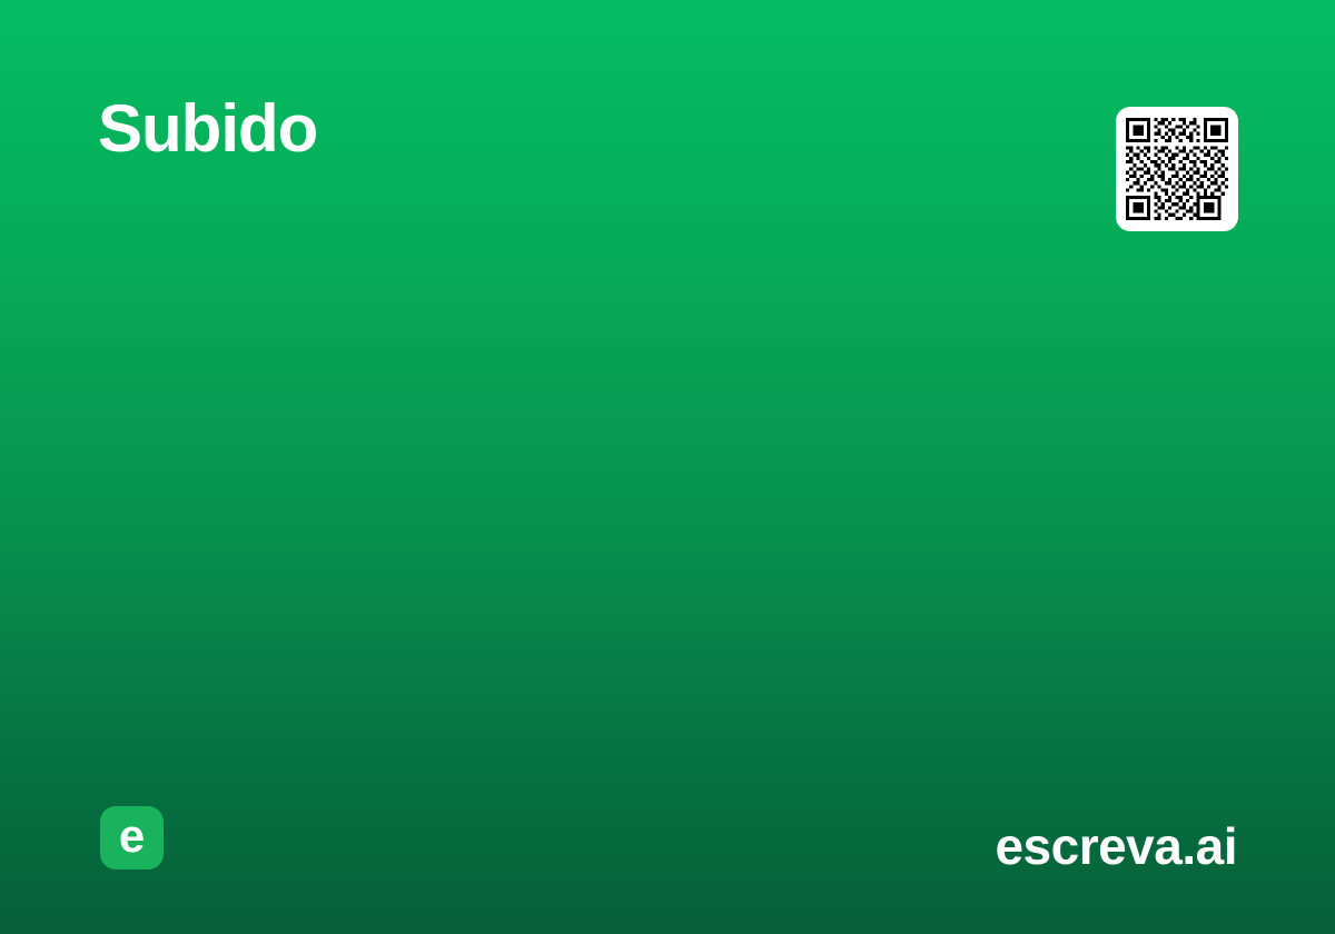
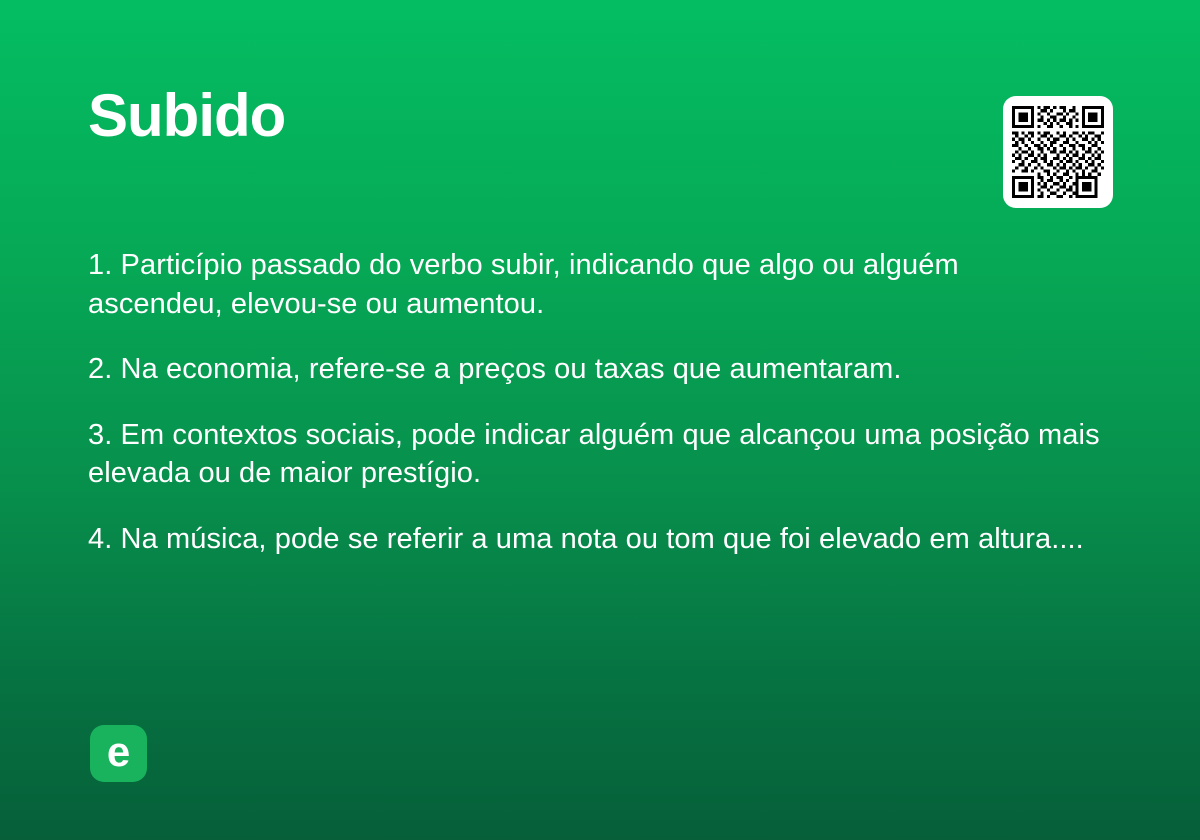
  Subido
+ 1. Particípio passado do verbo subir, indicando que algo ou alguém ascendeu, elevou-se ou aumentou.
+ 2. Na economia, refere-se a preços ou taxas que aumentaram.
+ 3. Em contextos sociais, pode indicar alguém que alcançou uma posição mais elevada ou de maior prestígio.
+ 4. Na música, pode se referir a uma nota ou tom que foi elevado em altura....
  e
- escreva.ai
